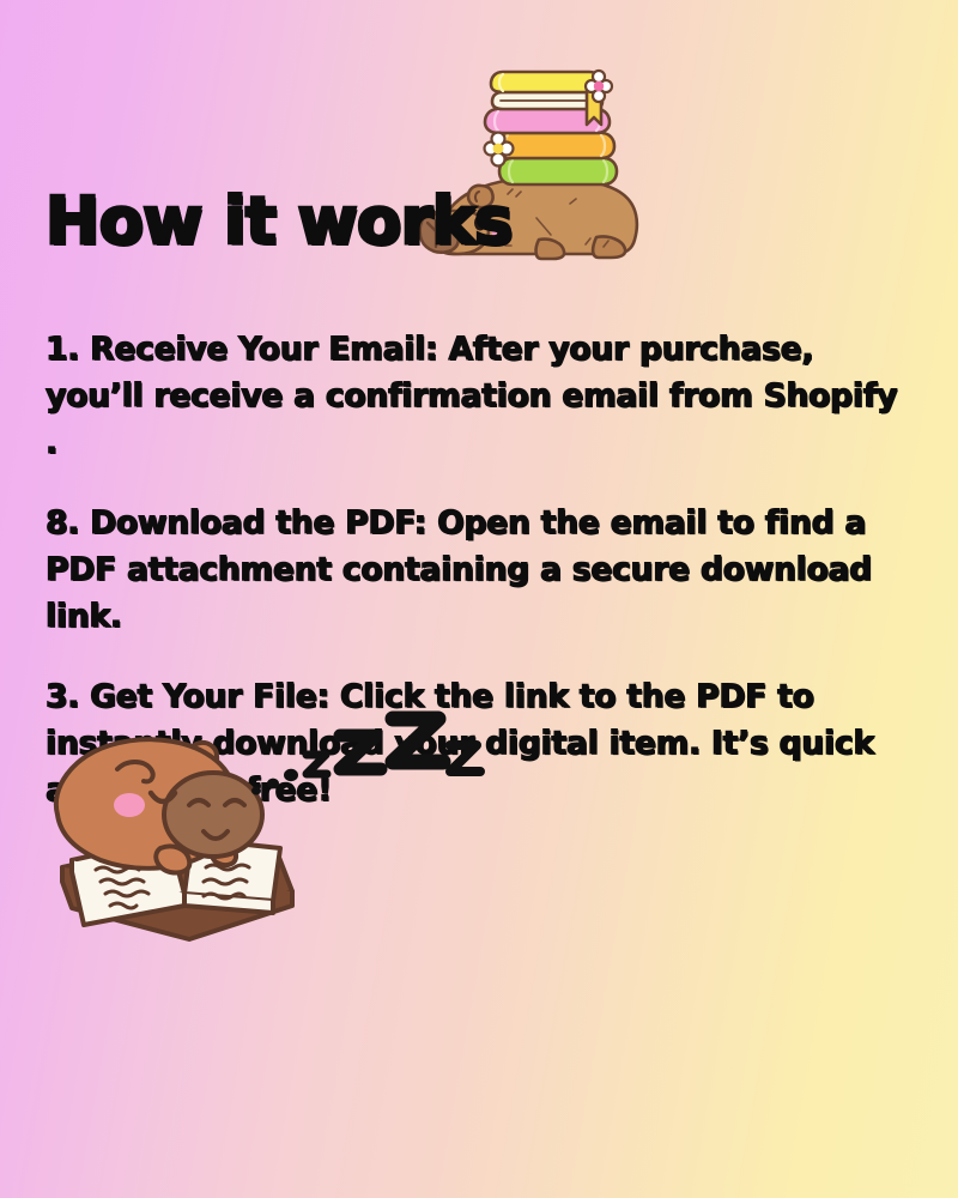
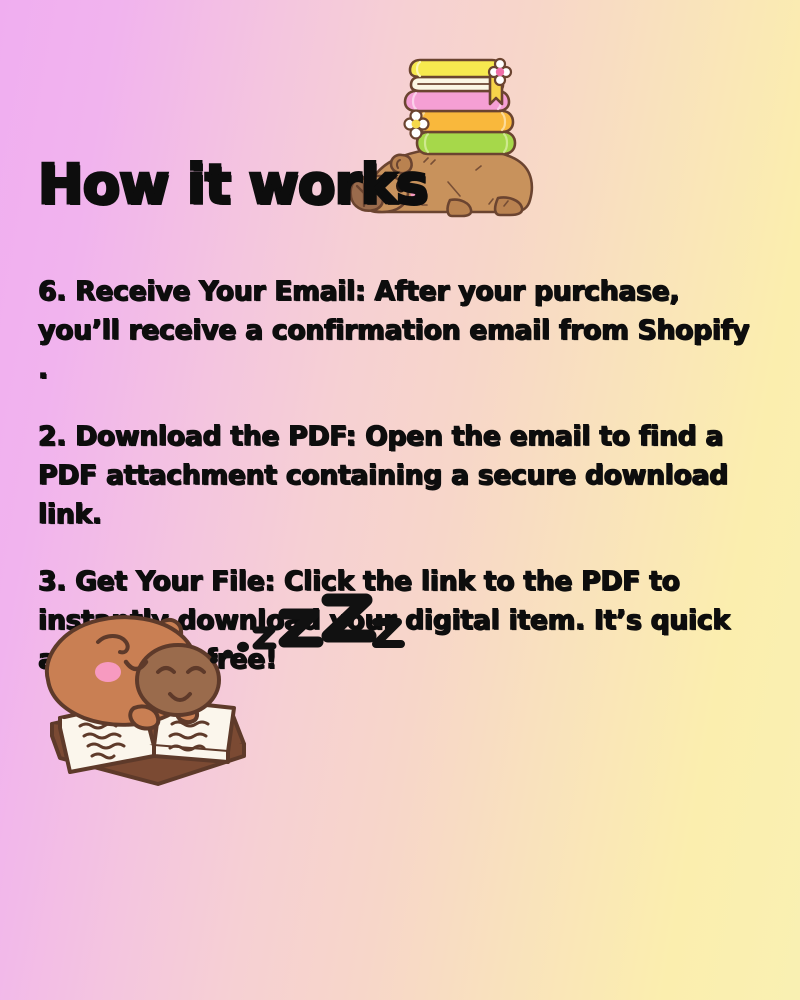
  How it works
- 1. Receive Your Email: After your purchase, you’ll receive a confirmation email from Shopify .
+ 6. Receive Your Email: After your purchase, you’ll receive a confirmation email from Shopify .
- 8. Download the PDF: Open the email to find a PDF attachment containing a secure download link.
+ 2. Download the PDF: Open the email to find a PDF attachment containing a secure download link.
  3. Get Your File: Click the link to the PDF to insty downloao digital item. It’s quick ree!
